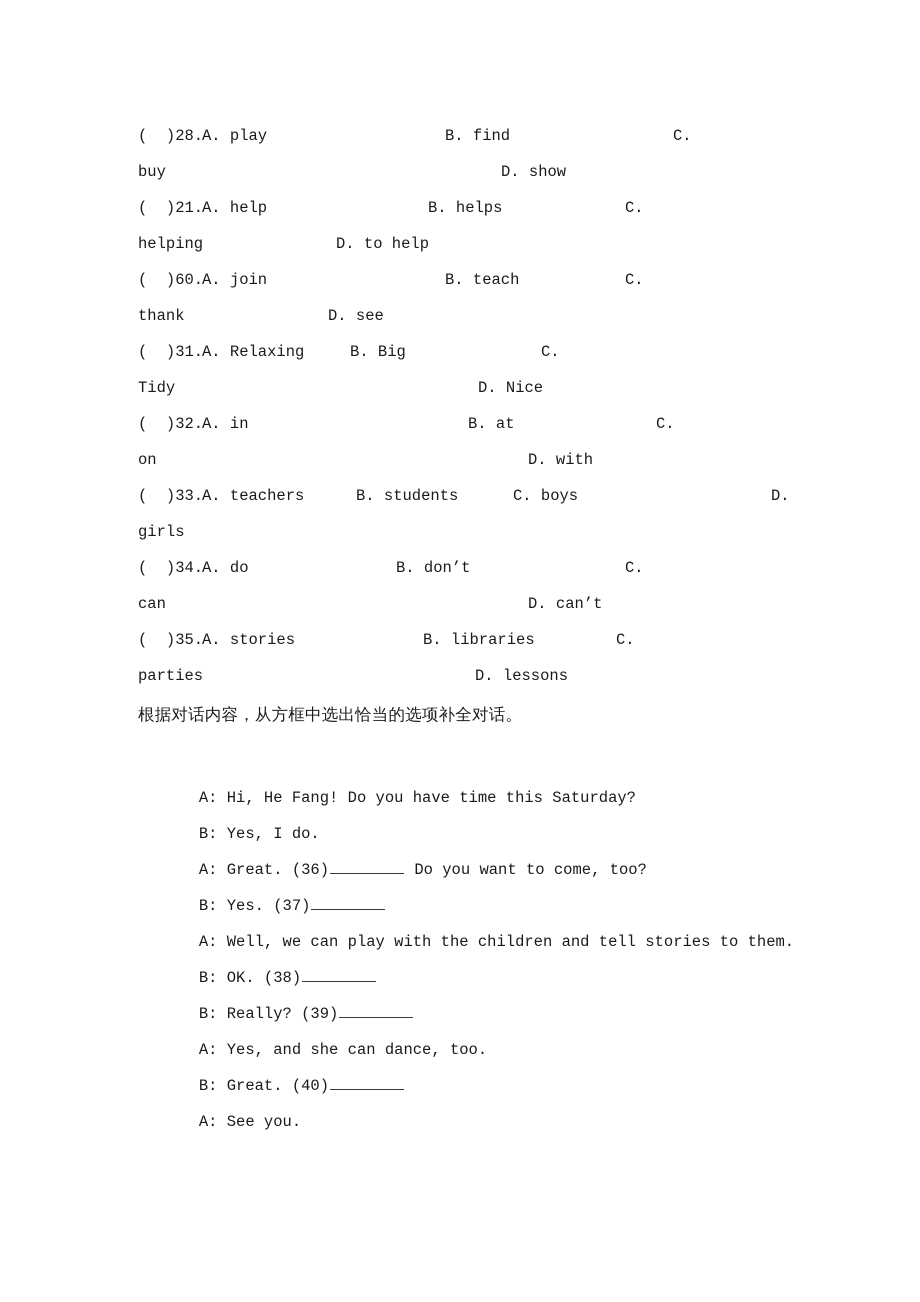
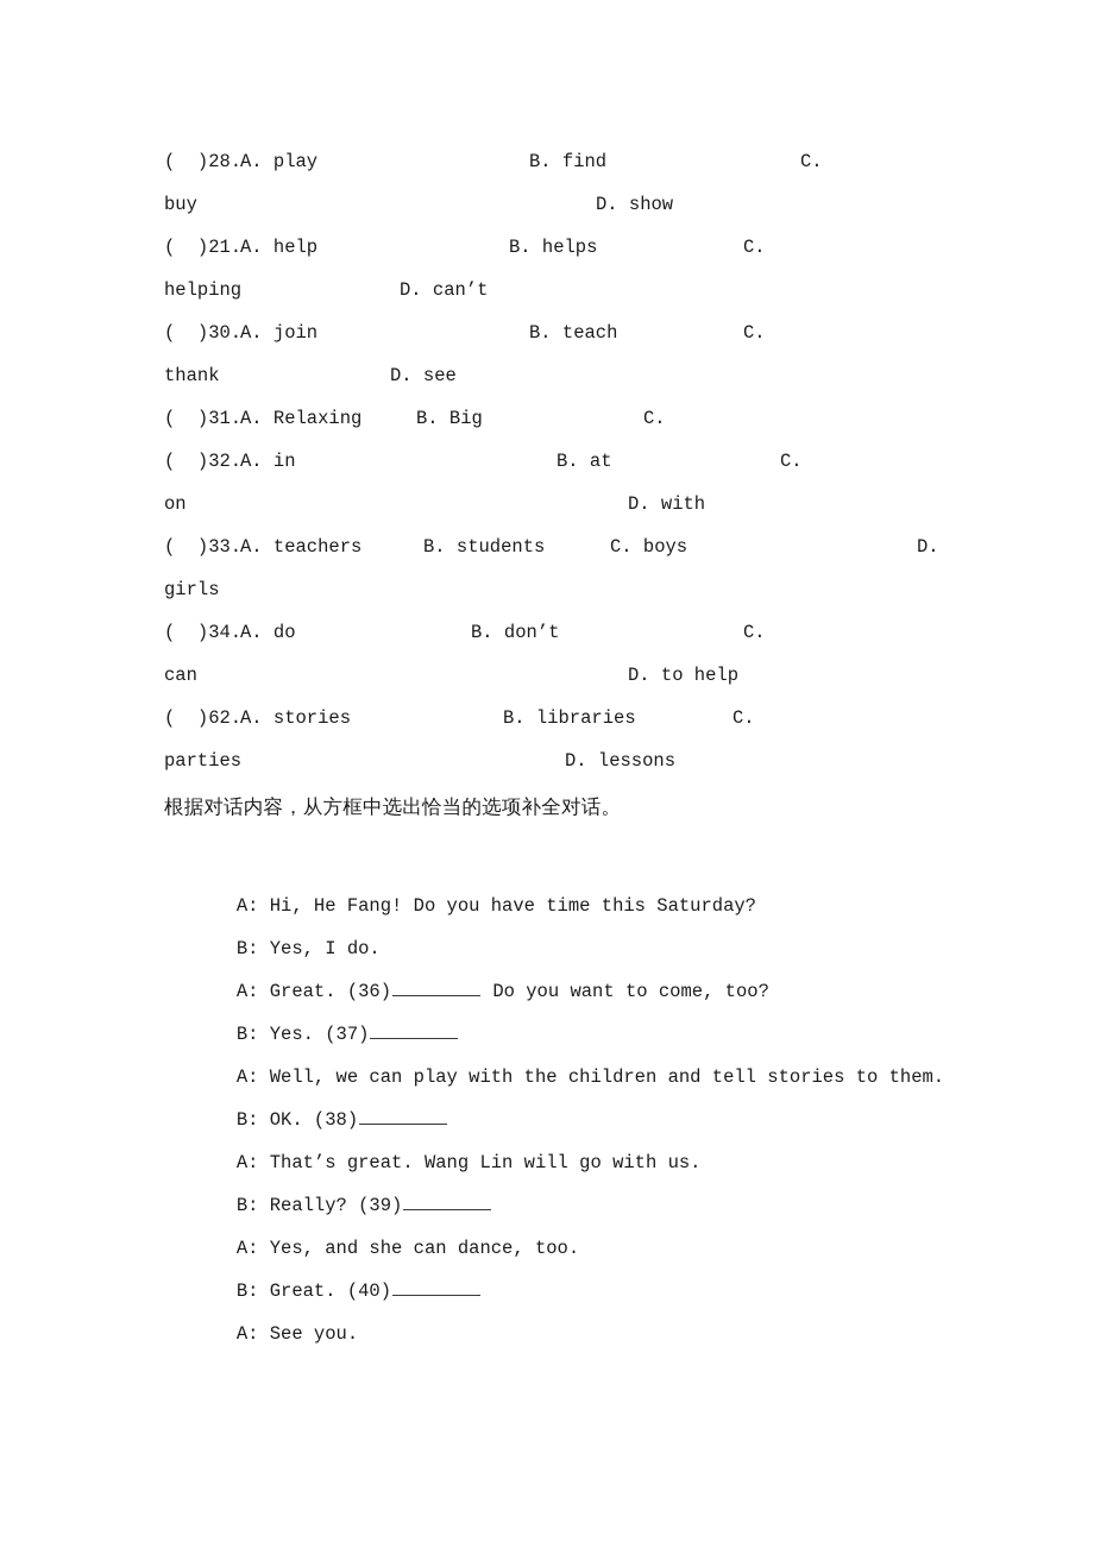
  ( )28.
  A. play
  B. find
  C.
  buy
  D. show
  ( )21.
  A. help
  B. helps
  C.
  helping
- D. to help
+ D. can’t
- ( )60.
+ ( )30.
  A. join
  B. teach
  C.
  thank
  D. see
  ( )31.
  A. Relaxing
  B. Big
  C.
- Tidy
- D. Nice
  ( )32.
  A. in
  B. at
  C.
  on
  D. with
  ( )33.
  A. teachers
  B. students
  C. boys
  D.
  girls
  ( )34.
  A. do
  B. don’t
  C.
  can
- D. can’t
+ D. to help
- ( )35.
+ ( )62.
  A. stories
  B. libraries
  C.
  parties
  D. lessons
  根据对话内容，从方框中选出恰当的选项补全对话。
  A: Hi, He Fang! Do you have time this Saturday?
  B: Yes, I do.
  A: Great. (36) Do you want to come, too?
  B: Yes. (37)
  A: Well, we can play with the children and tell stories to them.
  B: OK. (38)
+ A: That’s great. Wang Lin will go with us.
  B: Really? (39)
  A: Yes, and she can dance, too.
  B: Great. (40)
  A: See you.
